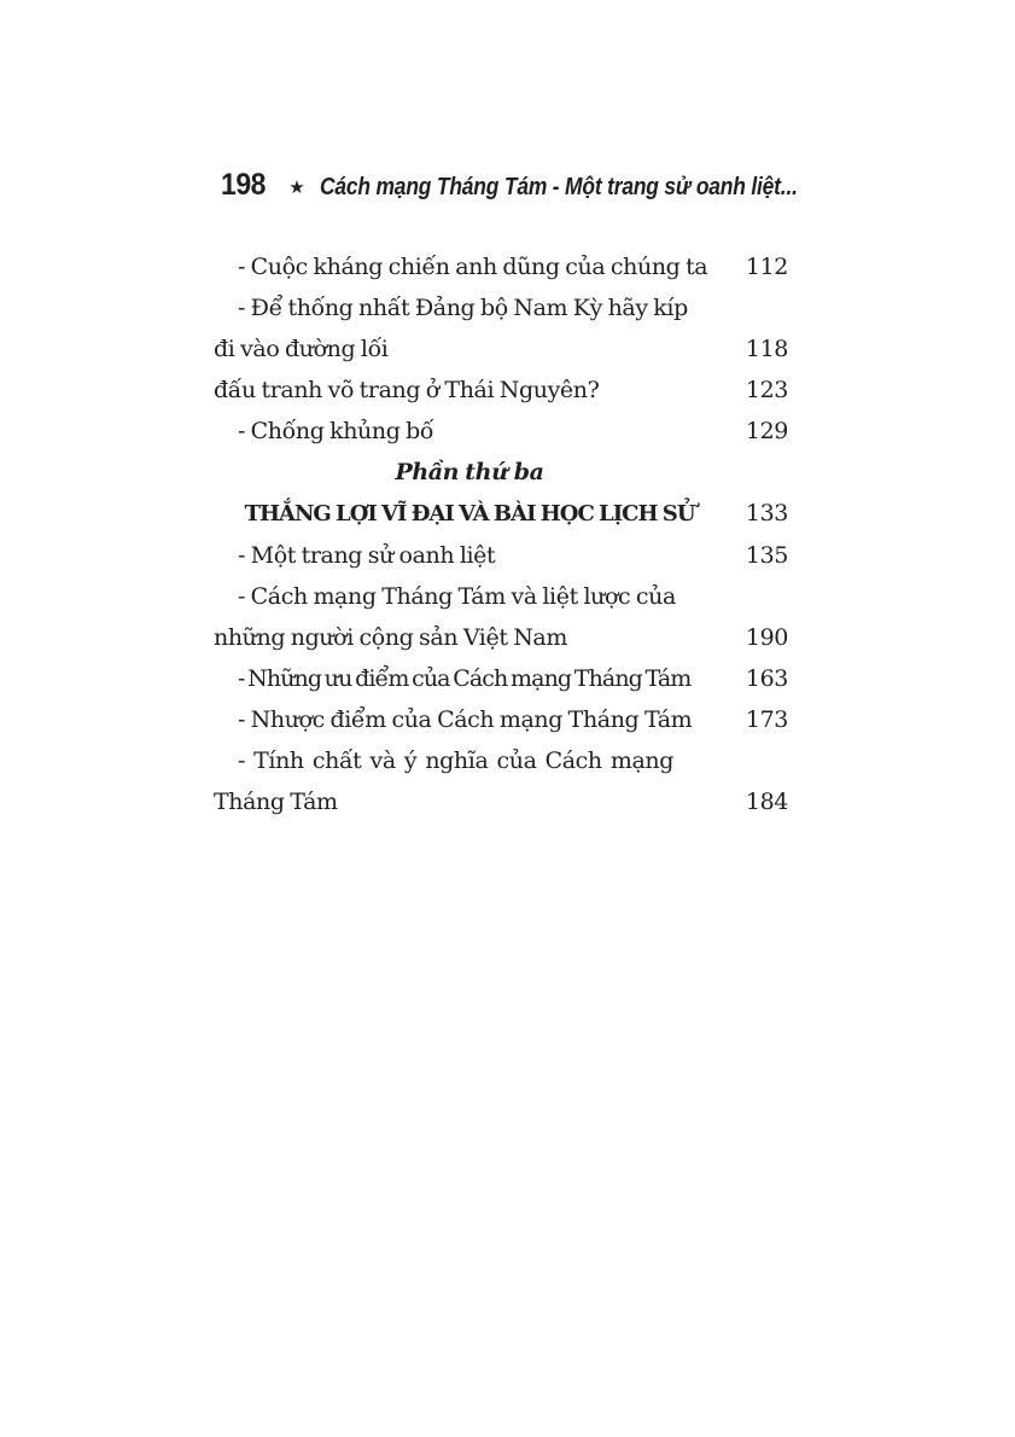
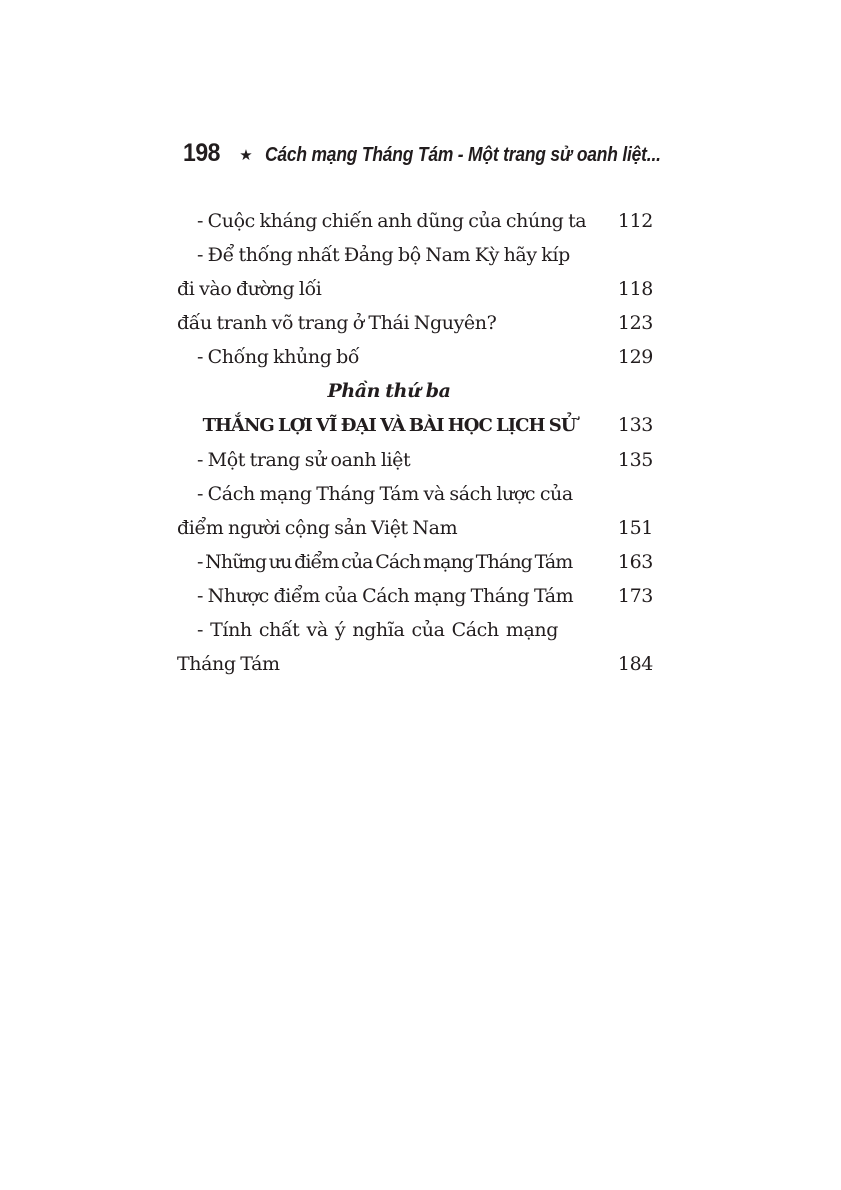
  198
  ★
  Cách mạng Tháng Tám - Một trang sử oanh liệt...
  - Cuộc kháng chiến anh dũng của chúng t
  112
  - Để thống nhất Đảng bộ Nam Kỳ hãy kíp
  đi vào đường lối
  118
  đấu tranh võ trang ở Thái Nguyên?
  123
  - Chống khủng bố
  129
  Phần thứ ba
  THẮNG LỢI VĨ ĐẠI VÀ BÀI HỌC LỊCH SỬ
  133
  - Một trang sử oanh liệt
  135
- - Cách mạng Tháng Tám và liệt lược của
+ - Cách mạng Tháng Tám và sách lược của
- những người cộng sản Việt Nam
+ điểm người cộng sản Việt Nam
- 190
+ 151
  - Những ưu điểm của Cách mạng Tháng Tám
  163
  - Nhược điểm của Cách mạng Tháng Tám
  173
  - Tính chất và ý nghĩa của Cách mạng
  Tháng Tám
  184
